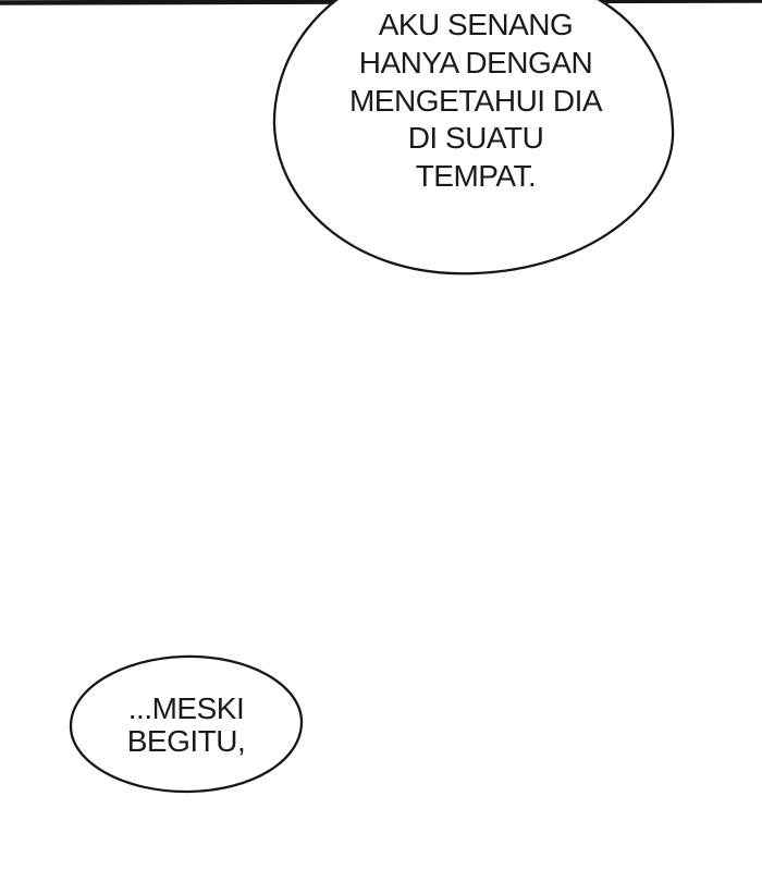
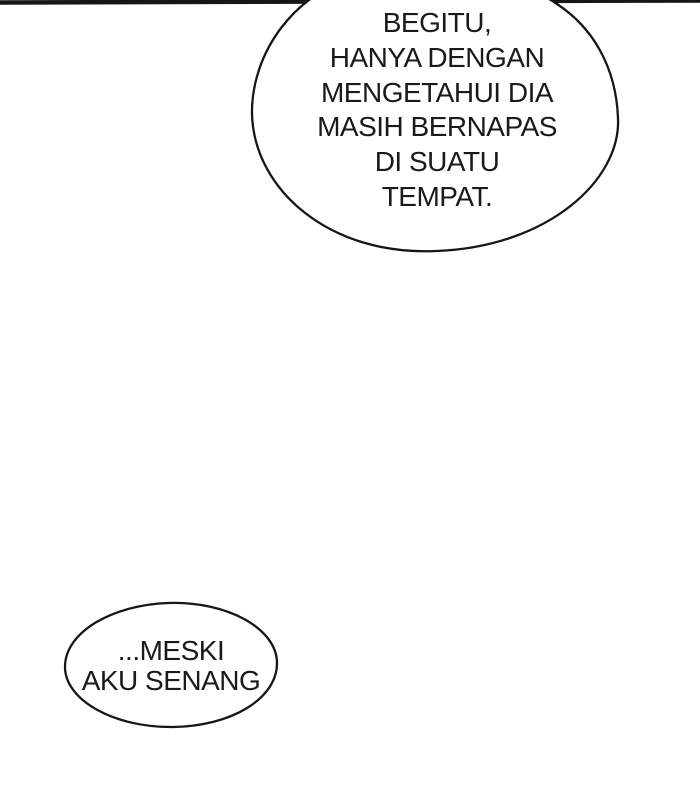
- AKU SENANG
+ BEGITU,
  HANYA DENGAN
  MENGETAHUI DIA
+ MASIH BERNAPAS
  DI SUATU
  TEMPAT.
  ...MESKI
- BEGITU,
+ AKU SENANG
